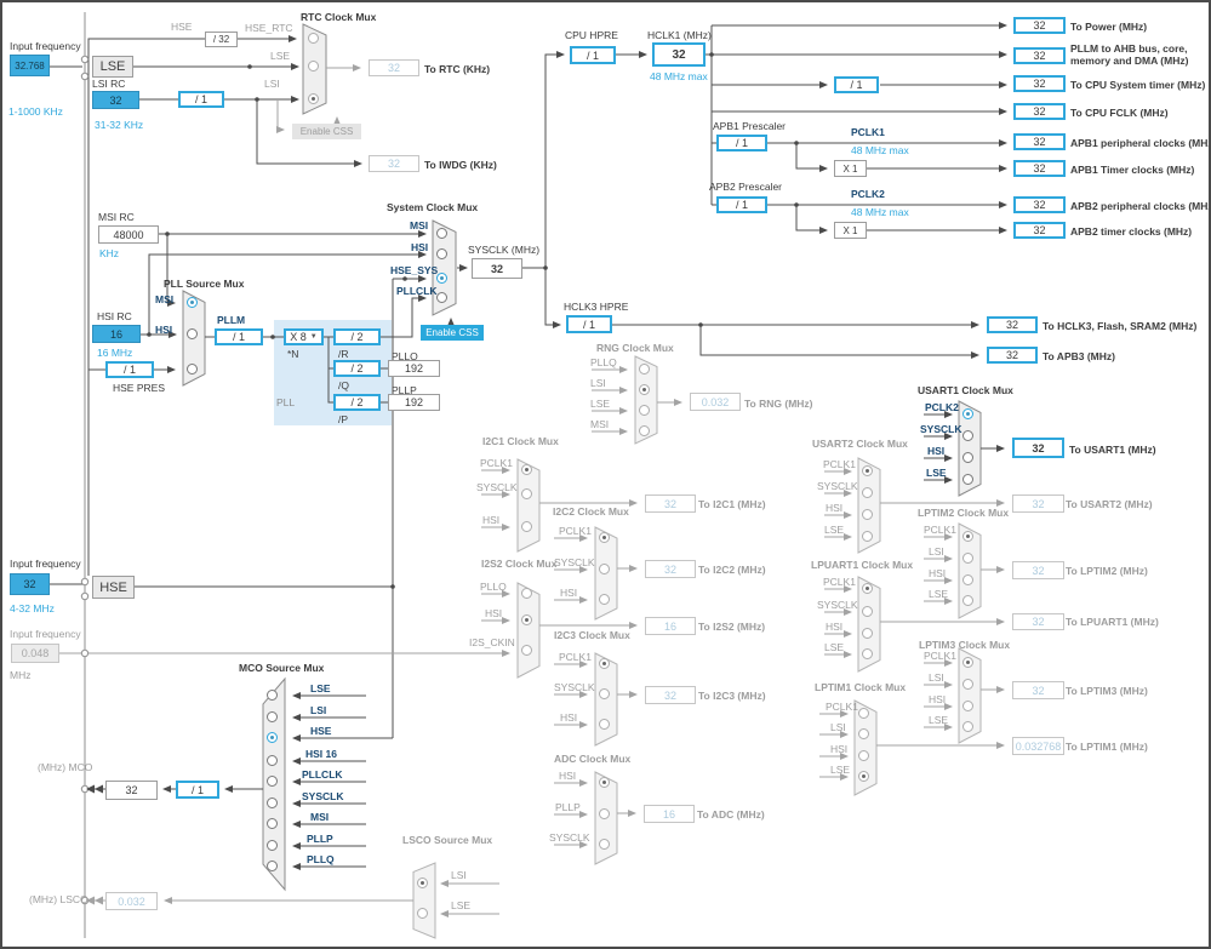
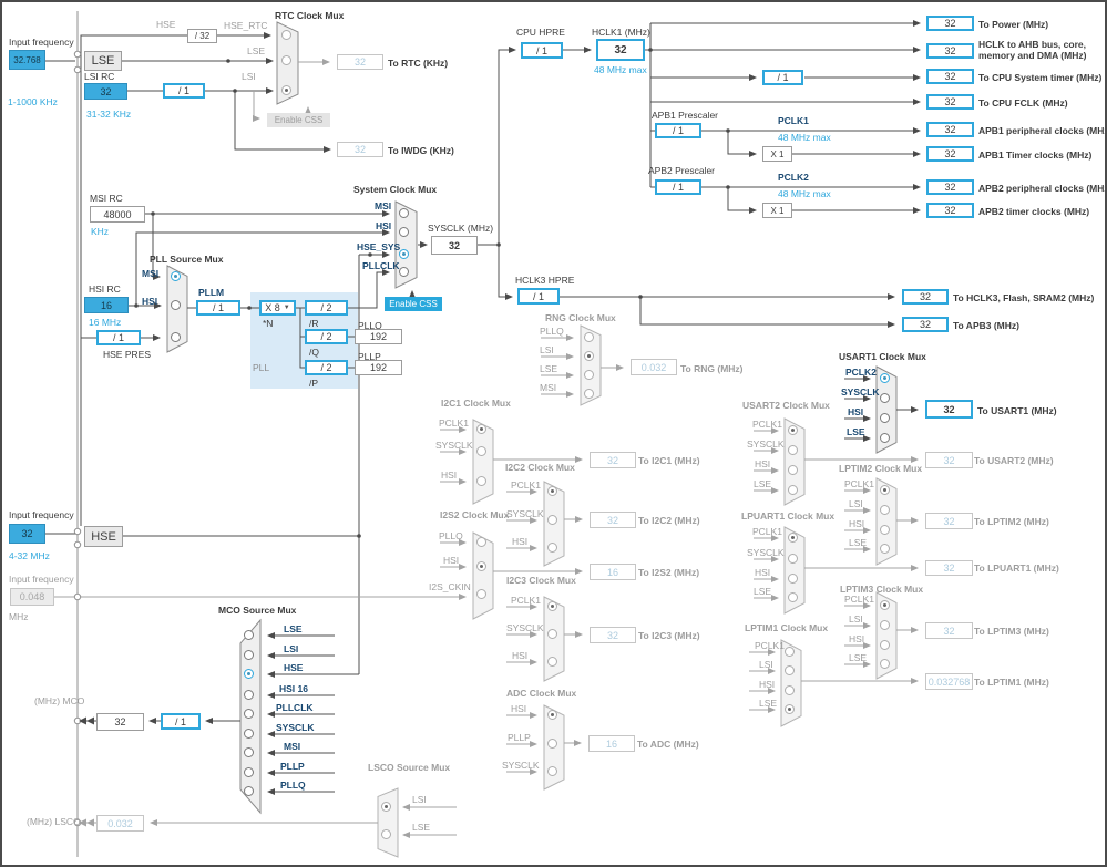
  Input frequency
  32.768
  1-1000 KHz
  LSE
  LSI RC
  32
  31-32 KHz
  / 1
  MSI RC
  48000
  KHz
  HSI RC
  16
  16 MHz
  / 1
  HSE PRES
  Input frequency
  32
  4-32 MHz
  HSE
  Input frequency
  0.048
  MHz
  (MHz) MCO
  32
  / 1
  (MHz) LSCO
  0.032
  HSE
  / 32
  Enable CSS
  Enable CSS
  SYSCLK (MHz)
  32
  PLLM
  / 1
  X 8
  *N
  / 2
  /R
  / 2
  /Q
  / 2
  /P
  PLL
  PLLQ
  192
  PLLP
  192
  CPU HPRE
  / 1
  HCLK1 (MHz)
  32
  48 MHz max
  / 1
  APB1 Prescaler
  / 1
  PCLK1
  48 MHz max
  X 1
  APB2 Prescaler
  / 1
  PCLK2
  48 MHz max
  X 1
  HCLK3 HPRE
  / 1
  RTC Clock Mux
  HSE_RTC
  LSE
  LSI
  System Clock Mux
  MSI
  HSI
  HSE_SYS
  PLLCLK
  PLL Source Mux
  MSI
  HSI
  RNG Clock Mux
  PLLQ
  LSI
  LSE
  MSI
  I2C1 Clock Mux
  PCLK1
  SYSCLK
  HSI
  I2C2 Clock Mux
  PCLK1
  SYSCLK
  HSI
  I2S2 Clock Mux
  PLLQ
  HSI
  I2S_CKIN
  I2C3 Clock Mux
  PCLK1
  SYSCLK
  HSI
  ADC Clock Mux
  HSI
  PLLP
  SYSCLK
  USART1 Clock Mux
  PCLK2
  SYSCLK
  HSI
  LSE
  USART2 Clock Mux
  PCLK1
  SYSCLK
  HSI
  LSE
  LPTIM2 Clock Mux
  PCLK1
  LSI
  HSI
  LSE
  LPUART1 Clock Mux
  PCLK1
  SYSCLK
  HSI
  LSE
  LPTIM3 Clock Mux
  PCLK1
  LSI
  HSI
  LSE
  LPTIM1 Clock Mux
  PCLK1
  LSI
  HSI
  LSE
  MCO Source Mux
  LSE
  LSI
  HSE
  HSI 16
  PLLCLK
  SYSCLK
  MSI
  PLLP
  PLLQ
  LSCO Source Mux
  LSI
  LSE
  32
  To RTC (KHz)
  32
  To IWDG (KHz)
  32
  To Power (MHz)
  32
- PLLM to AHB bus, core, memory and DMA (MHz)
+ HCLK to AHB bus, core, memory and DMA (MHz)
  32
  To CPU System timer (MHz)
  32
  To CPU FCLK (MHz)
  32
  APB1 peripheral clocks (MH
  32
  APB1 Timer clocks (MHz)
  32
  APB2 peripheral clocks (MH
  32
  APB2 timer clocks (MHz)
  32
  To HCLK3, Flash, SRAM2 (MHz)
  32
  To APB3 (MHz)
  0.032
  To RNG (MHz)
  32
  To I2C1 (MHz)
  32
  To I2C2 (MHz)
  16
  To I2S2 (MHz)
  32
  To I2C3 (MHz)
  16
  To ADC (MHz)
  32
  To USART1 (MHz)
  32
  To USART2 (MHz)
  32
  To LPTIM2 (MHz)
  32
  To LPUART1 (MHz)
  32
  To LPTIM3 (MHz)
  0.032768
  To LPTIM1 (MHz)
